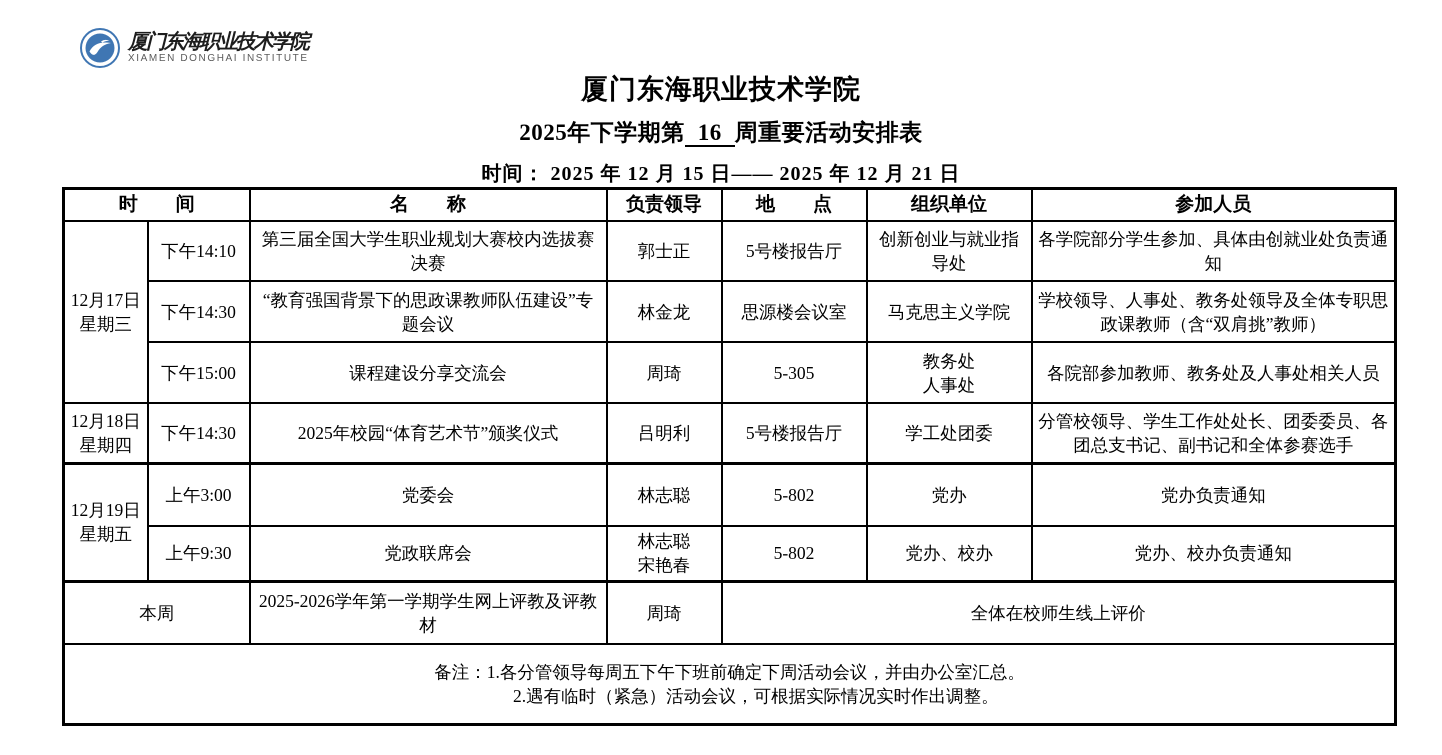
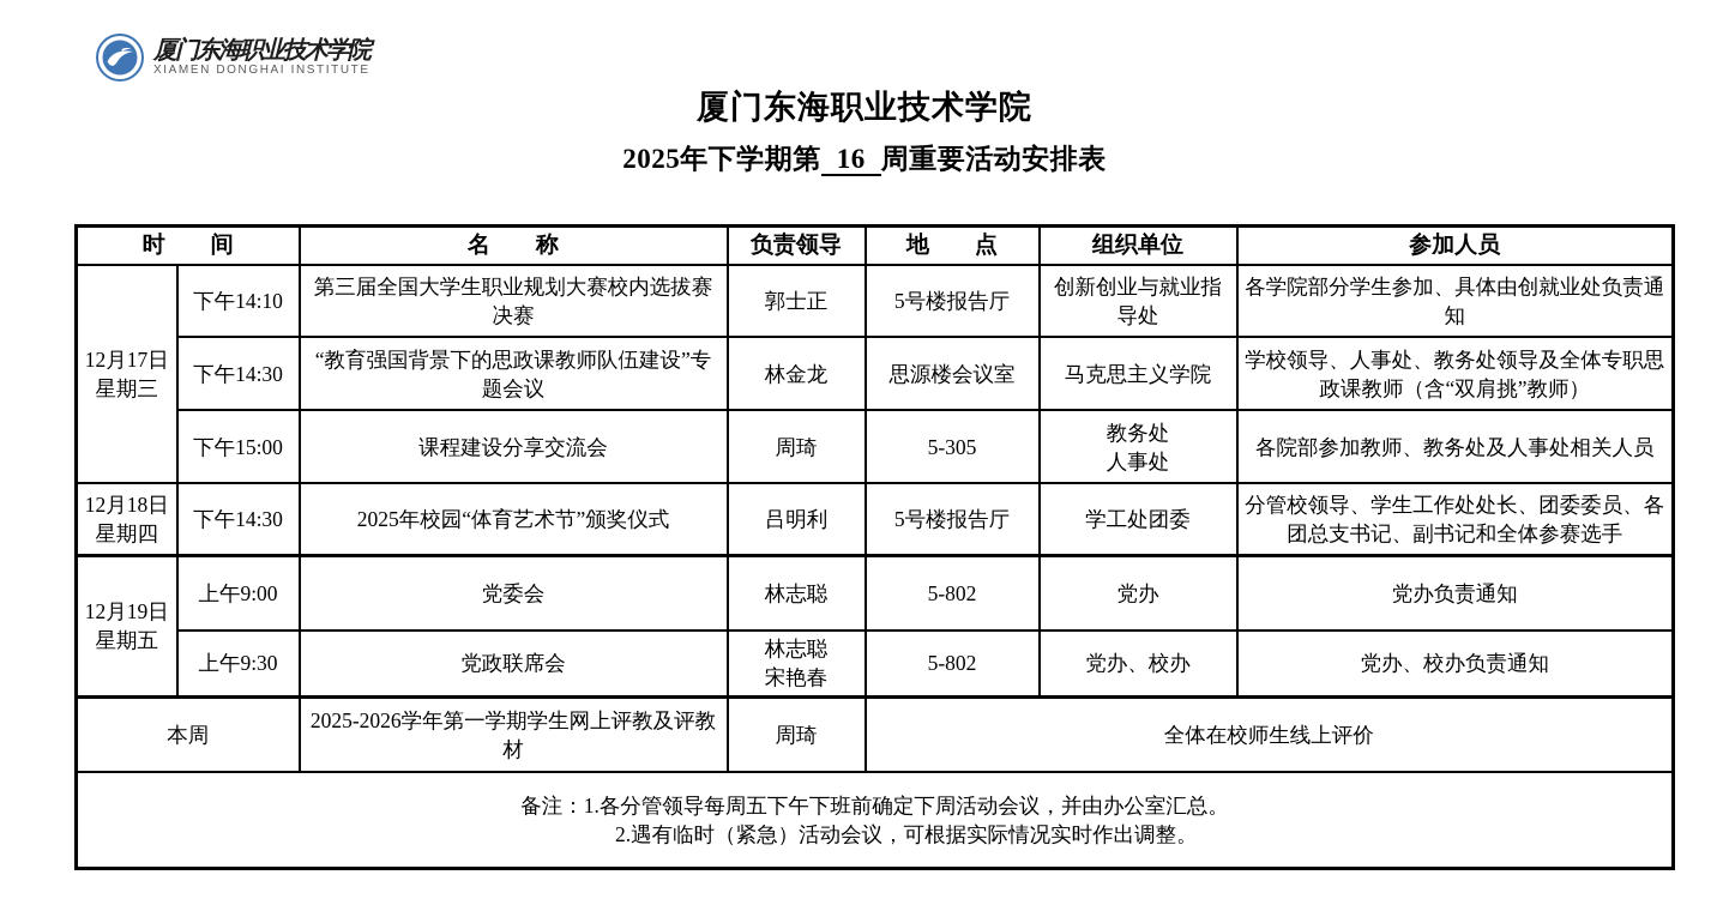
  厦门东海职业技术学院
  XIAMEN DONGHAI INSTITUTE
  厦门东海职业技术学院
  2025年下学期第 16 周重要活动安排表
- 时间： 2025 年 12 月 15 日—— 2025 年 12 月 21 日
  时 间	名 称	负责领导	地 点	组织单位	参加人员
  12月17日 星期三	下午14:10	第三届全国大学生职业规划大赛校内选拔赛决赛	郭士正	5号楼报告厅	创新创业与就业指导处	各学院部分学生参加、具体由创就业处负责通知
  下午14:30	“教育强国背景下的思政课教师队伍建设”专题会议	林金龙	思源楼会议室	马克思主义学院	学校领导、人事处、教务处领导及全体专职思政课教师（含“双肩挑”教师）
  下午15:00	课程建设分享交流会	周琦	5-305	教务处 人事处	各院部参加教师、教务处及人事处相关人员
  12月18日 星期四	下午14:30	2025年校园“体育艺术节”颁奖仪式	吕明利	5号楼报告厅	学工处团委	分管校领导、学生工作处处长、团委委员、各团总支书记、副书记和全体参赛选手
- 12月19日 星期五	上午3:00	党委会	林志聪	5-802	党办	党办负责通知
+ 12月19日 星期五	上午9:00	党委会	林志聪	5-802	党办	党办负责通知
  上午9:30	党政联席会	林志聪 宋艳春	5-802	党办、校办	党办、校办负责通知
  本周	2025-2026学年第一学期学生网上评教及评教材	周琦	全体在校师生线上评价
  备注：1.各分管领导每周五下午下班前确定下周活动会议，并由办公室汇总。 2.遇有临时（紧急）活动会议，可根据实际情况实时作出调整。
